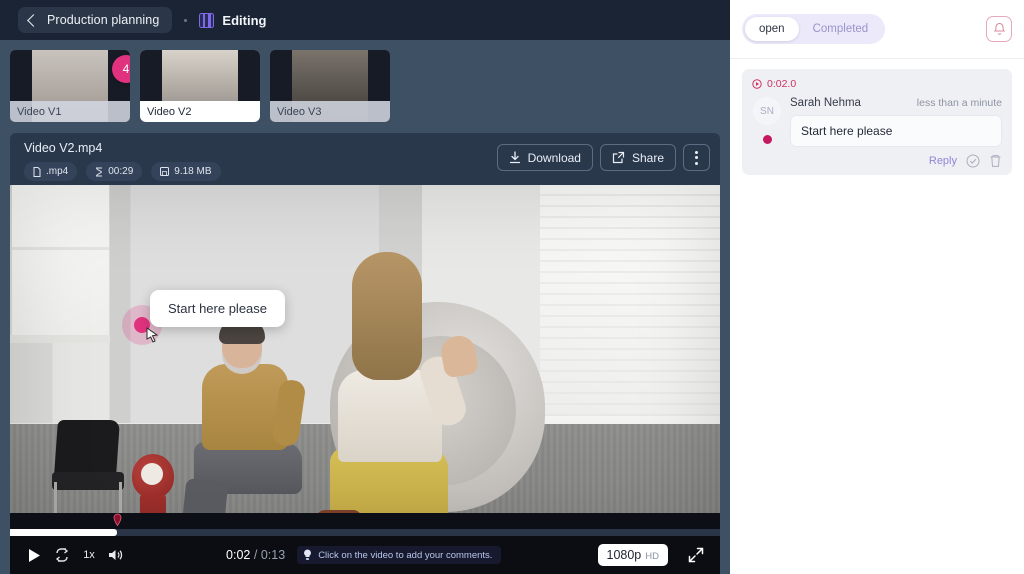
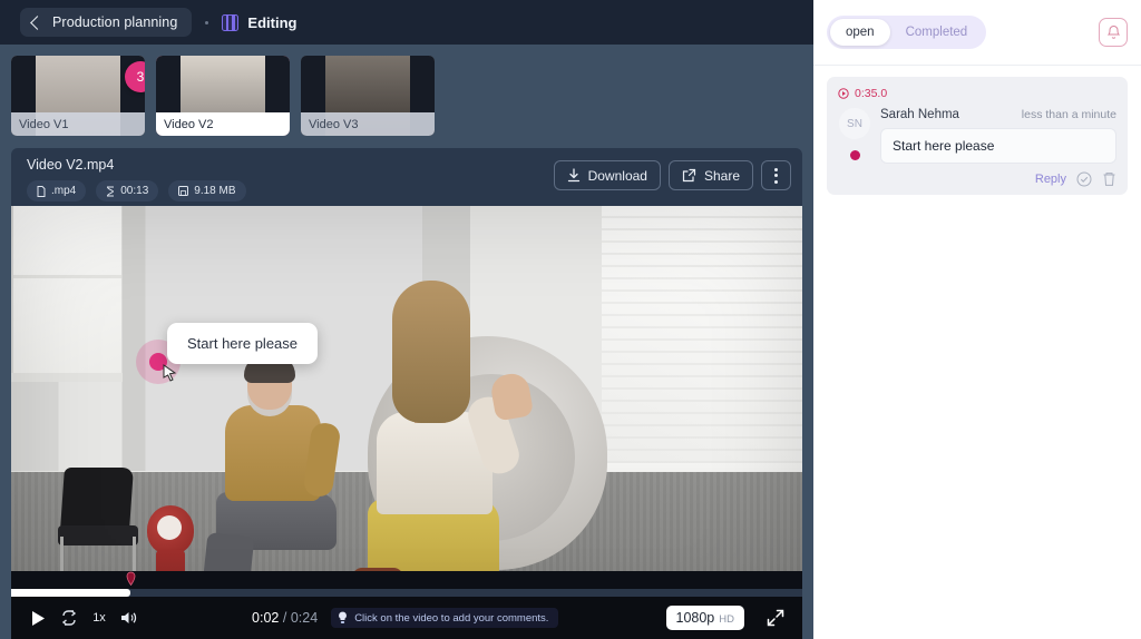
  Production planning
  Editing
- 4
+ 3
  Video V1
  Video V2
  Video V3
  Video V2.mp4
  .mp4
- 00:29
+ 00:13
  9.18 MB
  Download
  Share
  Start here please
  1x
- 0:02 / 0:13
+ 0:02 / 0:24
  Click on the video to add your comments.
  1080p
  HD
  open
  Completed
- 0:02.0
+ 0:35.0
  SN
  Sarah Nehma
  less than a minute
  Start here please
  Reply
